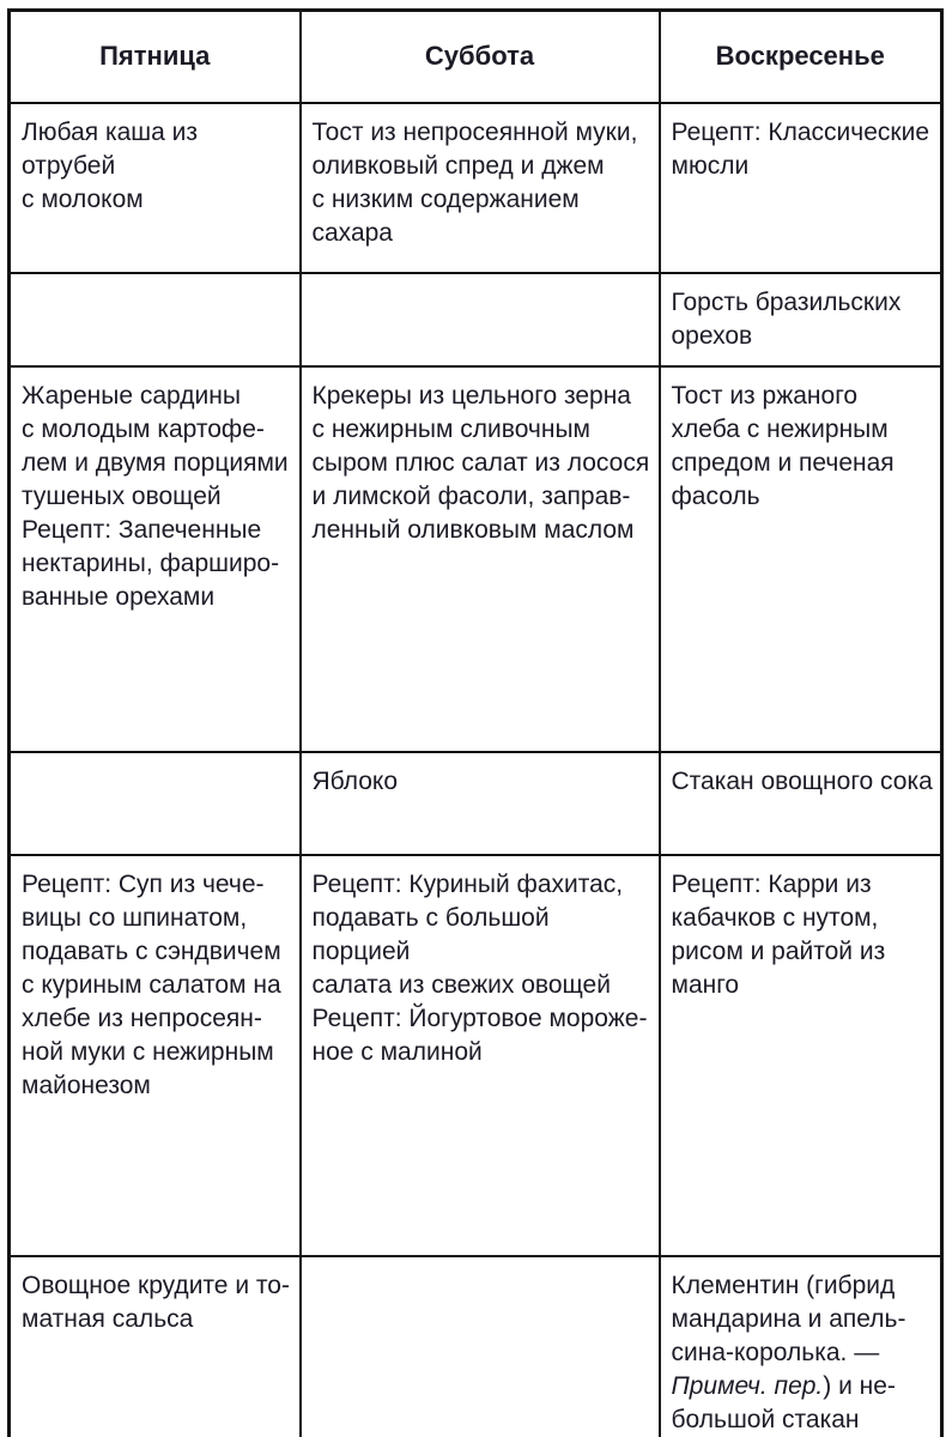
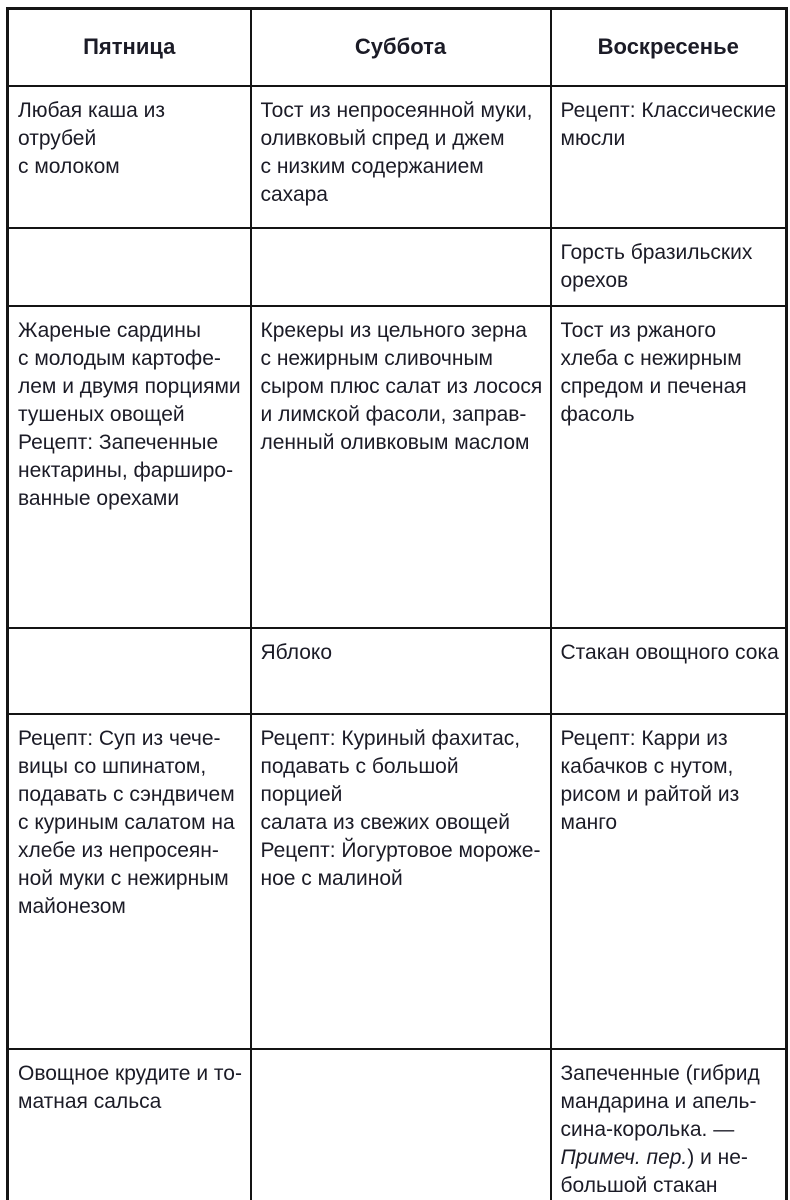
  Пятница	Суббота	Воскресенье
  Любая каша из отрубей с молоком	Тост из непросеянной муки, оливковый спред и джем с низким содержанием сахара	Рецепт: Классические мюсли
  		Горсть бразильских орехов
  Жареные сардины с молодым картофе- лем и двумя порциями тушеных овощей Рецепт: Запеченные нектарины, фарширо- ванные орехами	Крекеры из цельного зерна с нежирным сливочным сыром плюс салат из лосося и лимской фасоли, заправ- ленный оливковым маслом	Тост из ржаного хлеба с нежирным спредом и печеная фасоль
  	Яблоко	Стакан овощного сока
  Рецепт: Суп из чече- вицы со шпинатом, подавать с сэндвичем с куриным салатом на хлебе из непросеян- ной муки с нежирным майонезом	Рецепт: Куриный фахитас, подавать с большой порцией салата из свежих овощей Рецепт: Йогуртовое мороже- ное с малиной	Рецепт: Карри из кабачков с нутом, рисом и райтой из манго
- Овощное крудите и то- матная сальса		Клементин (гибрид мандарина и апель- сина-королька. — Примеч. пер.) и не- большой стакан
+ Овощное крудите и то- матная сальса		Запеченные (гибрид мандарина и апель- сина-королька. — Примеч. пер.) и не- большой стакан
